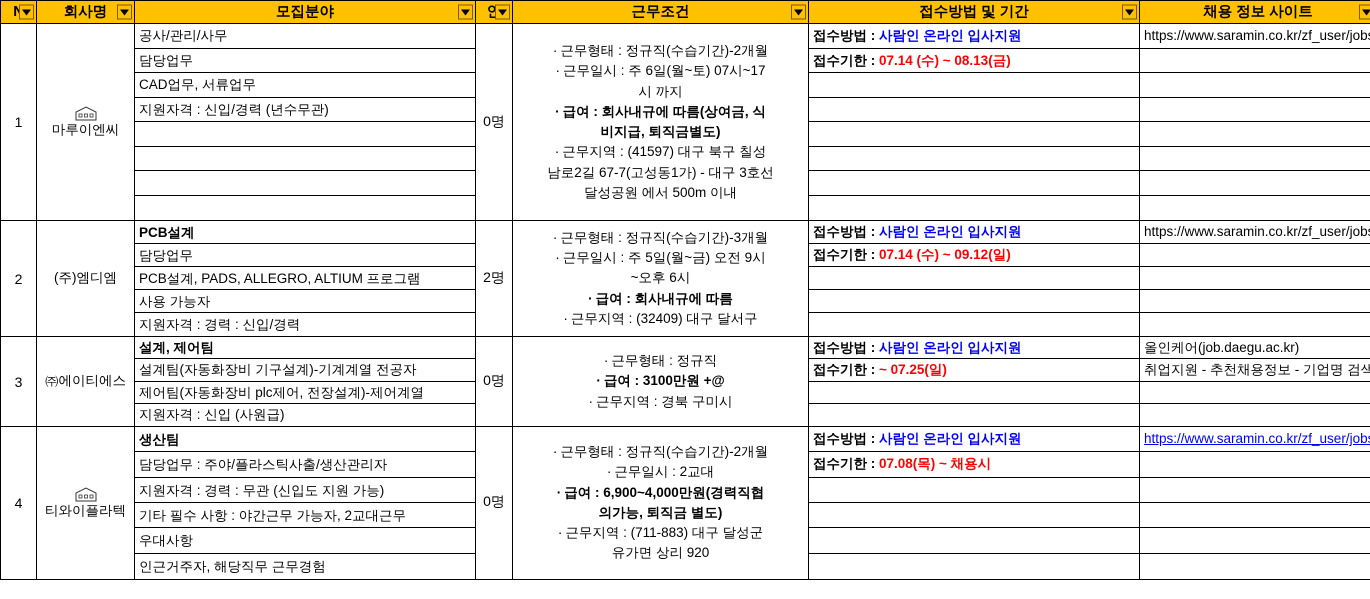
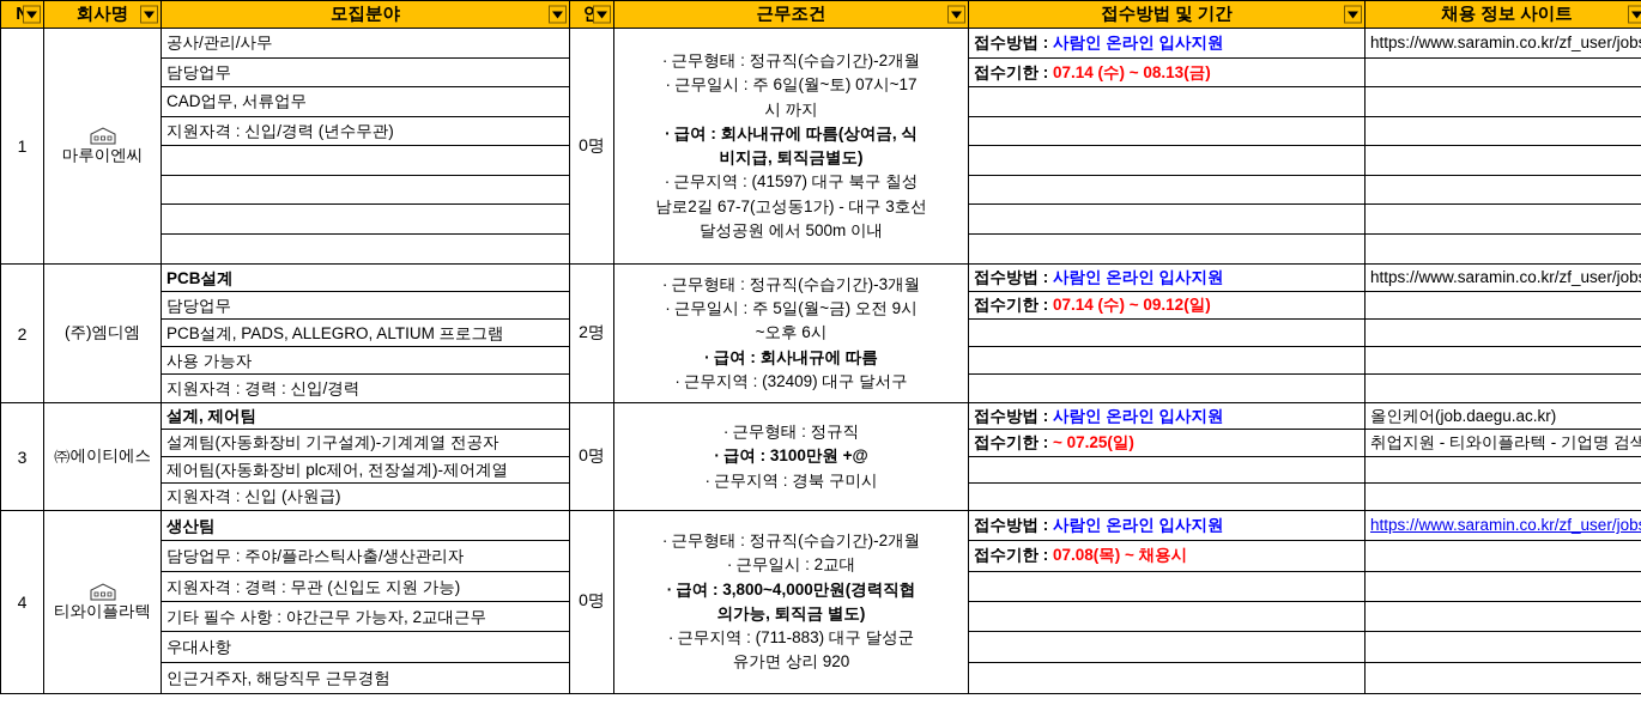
  	회사명	모집분야	인	근무조건	접수방법 및 기간	채용 정보 사이트
  1	마루이엔씨	공사/관리/사무담당업무CAD업무, 서류업무지원자격 : 신입/경력 (년수무관)	0명	· 근무형태 : 정규직(수습기간)-2개월· 근무일시 : 주 6일(월~토) 07시~17시 까지· 급여 : 회사내규에 따름(상여금, 식비지급, 퇴직금별도)· 근무지역 : (41597) 대구 북구 칠성남로2길 67-7(고성동1가) - 대구 3호선달성공원 에서 500m 이내	접수방법 : 사람인 온라인 입사지원접수기한 : 07.14 (수) ~ 08.13(금)	https://www.saramin.co.kr/zf_user/job
  2	(주)엠디엠	PCB설계담당업무PCB설계, PADS, ALLEGRO, ALTIUM 프로그램사용 가능자지원자격 : 경력 : 신입/경력	2명	· 근무형태 : 정규직(수습기간)-3개월· 근무일시 : 주 5일(월~금) 오전 9시~오후 6시· 급여 : 회사내규에 따름· 근무지역 : (32409) 대구 달서구	접수방법 : 사람인 온라인 입사지원접수기한 : 07.14 (수) ~ 09.12(일)	https://www.saramin.co.kr/zf_user/job
- 3	㈜에이티에스	설계, 제어팀설계팀(자동화장비 기구설계)-기계계열 전공자제어팀(자동화장비 plc제어, 전장설계)-제어계열지원자격 : 신입 (사원급)	0명	· 근무형태 : 정규직· 급여 : 3100만원 +@· 근무지역 : 경북 구미시	접수방법 : 사람인 온라인 입사지원접수기한 : ~ 07.25(일)	올인케어(job.daegu.ac.kr)취업지원 - 추천채용정보 - 기업명 검색
+ 3	㈜에이티에스	설계, 제어팀설계팀(자동화장비 기구설계)-기계계열 전공자제어팀(자동화장비 plc제어, 전장설계)-제어계열지원자격 : 신입 (사원급)	0명	· 근무형태 : 정규직· 급여 : 3100만원 +@· 근무지역 : 경북 구미시	접수방법 : 사람인 온라인 입사지원접수기한 : ~ 07.25(일)	올인케어(job.daegu.ac.kr)취업지원 - 티와이플라텍 - 기업명 검색
- 4	티와이플라텍	생산팀담당업무 : 주야/플라스틱사출/생산관리자지원자격 : 경력 : 무관 (신입도 지원 가능)기타 필수 사항 : 야간근무 가능자, 2교대근무우대사항인근거주자, 해당직무 근무경험	0명	· 근무형태 : 정규직(수습기간)-2개월· 근무일시 : 2교대· 급여 : 6,900~4,000만원(경력직협의가능, 퇴직금 별도)· 근무지역 : (711-883) 대구 달성군유가면 상리 920	접수방법 : 사람인 온라인 입사지원접수기한 : 07.08(목) ~ 채용시	https://www.saramin.co.kr/zf_user/job
+ 4	티와이플라텍	생산팀담당업무 : 주야/플라스틱사출/생산관리자지원자격 : 경력 : 무관 (신입도 지원 가능)기타 필수 사항 : 야간근무 가능자, 2교대근무우대사항인근거주자, 해당직무 근무경험	0명	· 근무형태 : 정규직(수습기간)-2개월· 근무일시 : 2교대· 급여 : 3,800~4,000만원(경력직협의가능, 퇴직금 별도)· 근무지역 : (711-883) 대구 달성군유가면 상리 920	접수방법 : 사람인 온라인 입사지원접수기한 : 07.08(목) ~ 채용시	https://www.saramin.co.kr/zf_user/job
